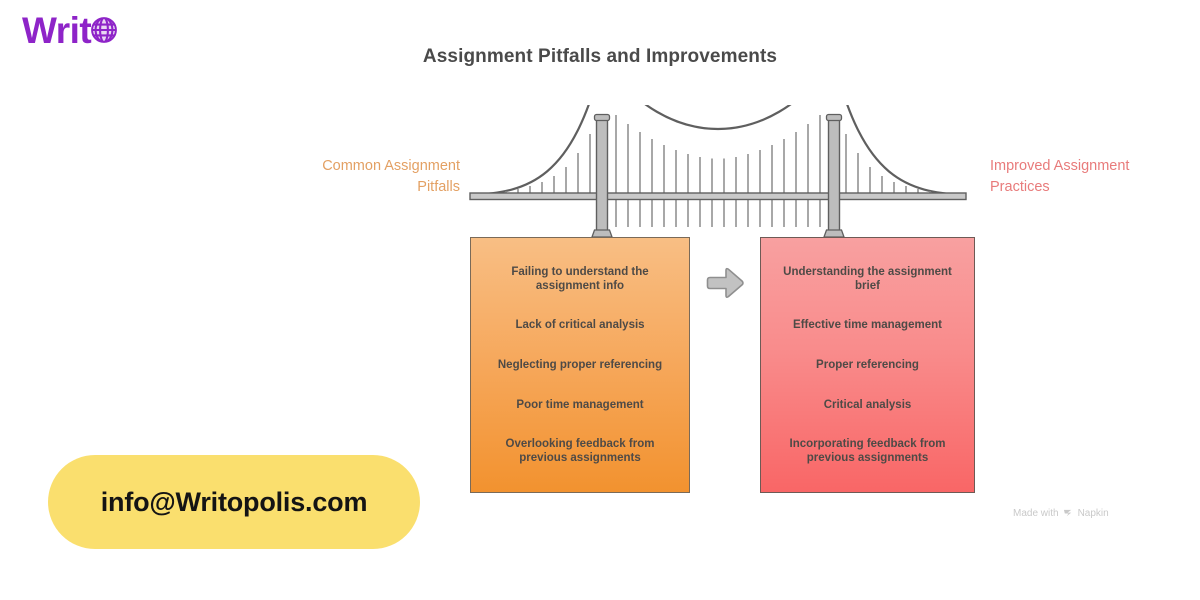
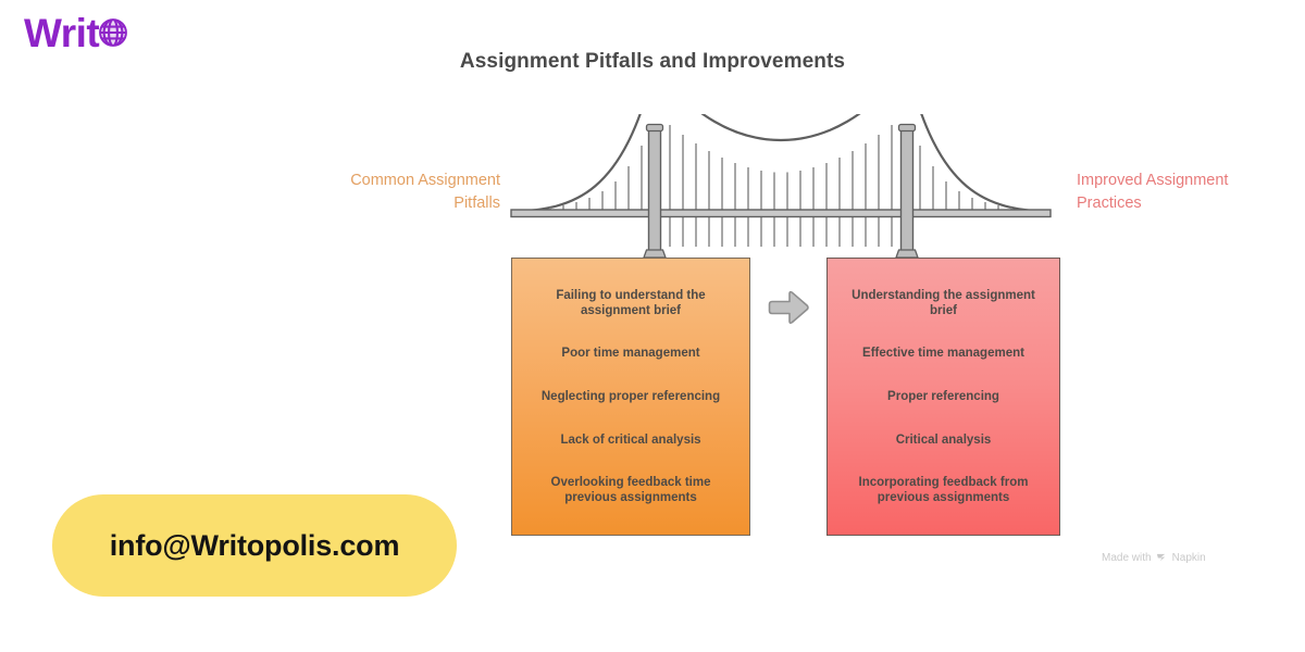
  Writ
  Assignment Pitfalls and Improvements
  Common Assignment Pitfalls
  Improved Assignment Practices
- Failing to understand the assignment info
+ Failing to understand the assignment brief
- Lack of critical analysis
+ Poor time management
  Neglecting proper referencing
- Poor time management
+ Lack of critical analysis
- Overlooking feedback from previous assignments
+ Overlooking feedback time previous assignments
  Understanding the assignment brief
  Effective time management
  Proper referencing
  Critical analysis
  Incorporating feedback from previous assignments
  info@Writopolis.com
  Made with
  Napkin
